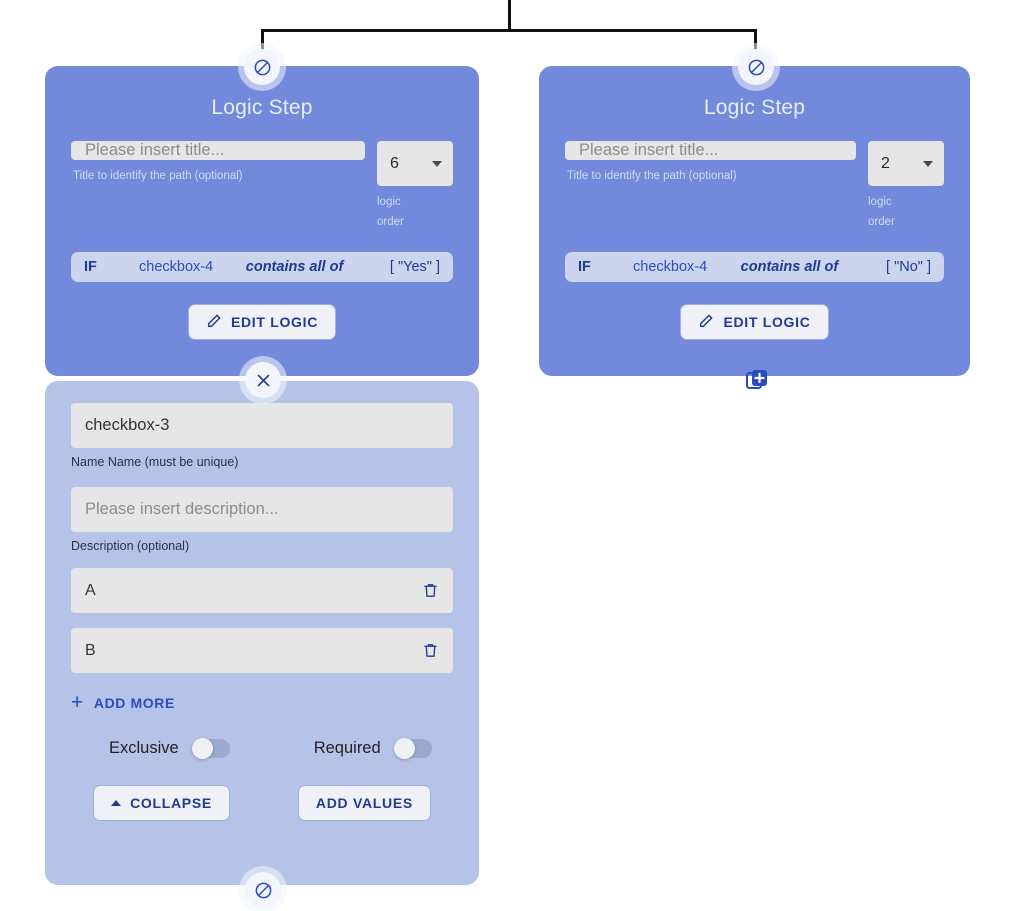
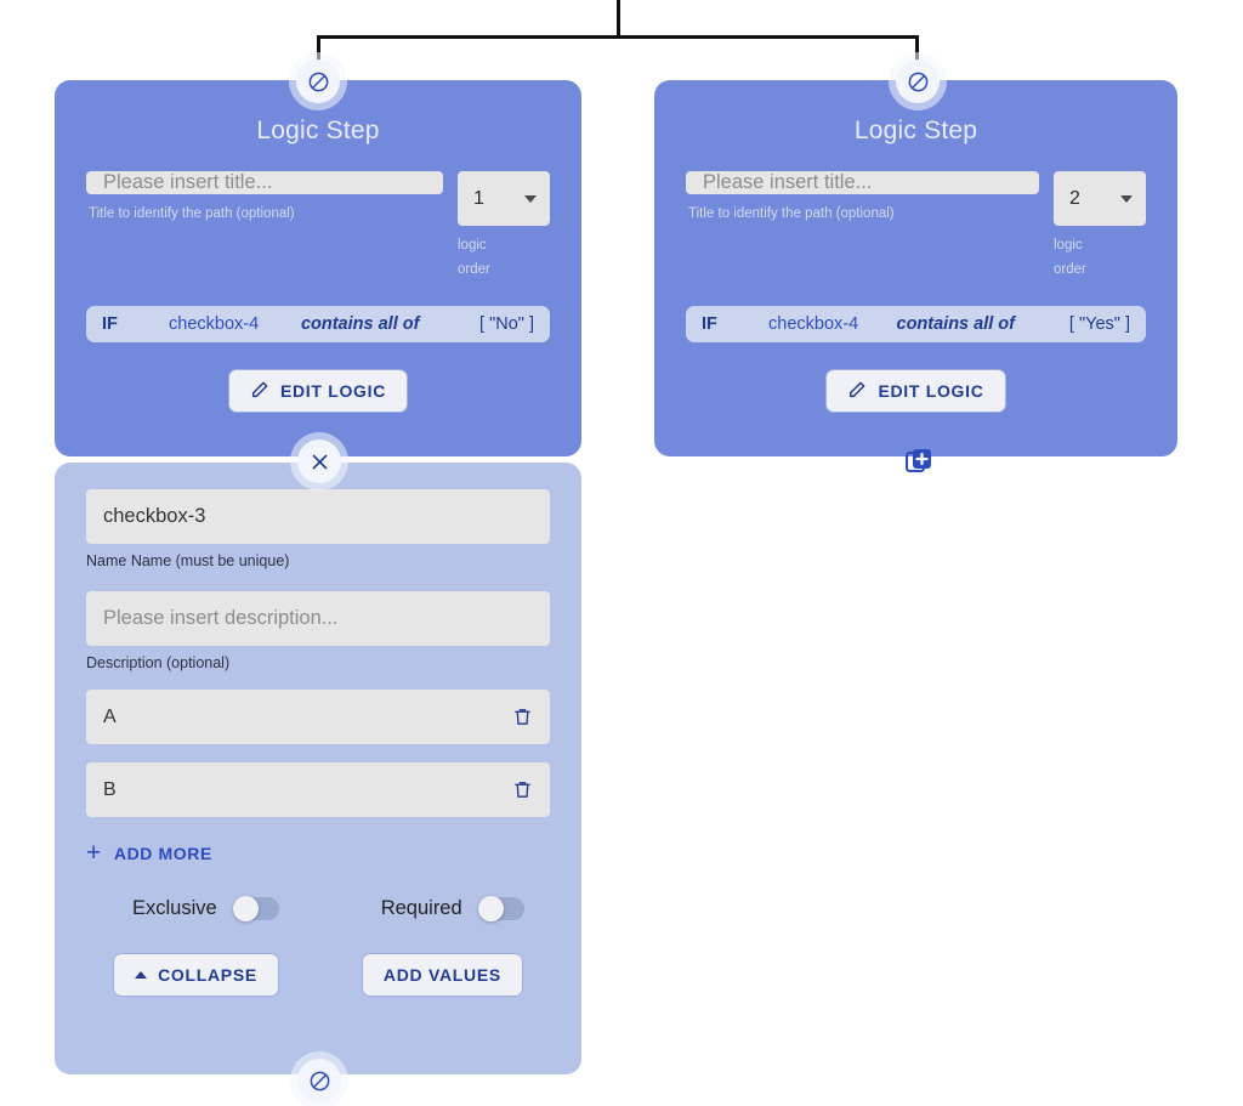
  Logic Step
  Please insert title...
  Title to identify the path (optional)
- 6
+ 1
  logic
  order
  IF
  checkbox-4
  contains all of
- [ "Yes" ]
+ [ "No" ]
  EDIT LOGIC
  Logic Step
  Please insert title...
  Title to identify the path (optional)
  2
  logic
  order
  IF
  checkbox-4
  contains all of
- [ "No" ]
+ [ "Yes" ]
  EDIT LOGIC
  checkbox-3
  Name Name (must be unique)
  Please insert description...
  Description (optional)
  A
  B
  +
  ADD MORE
  Exclusive
  Required
  COLLAPSE
  ADD VALUES
